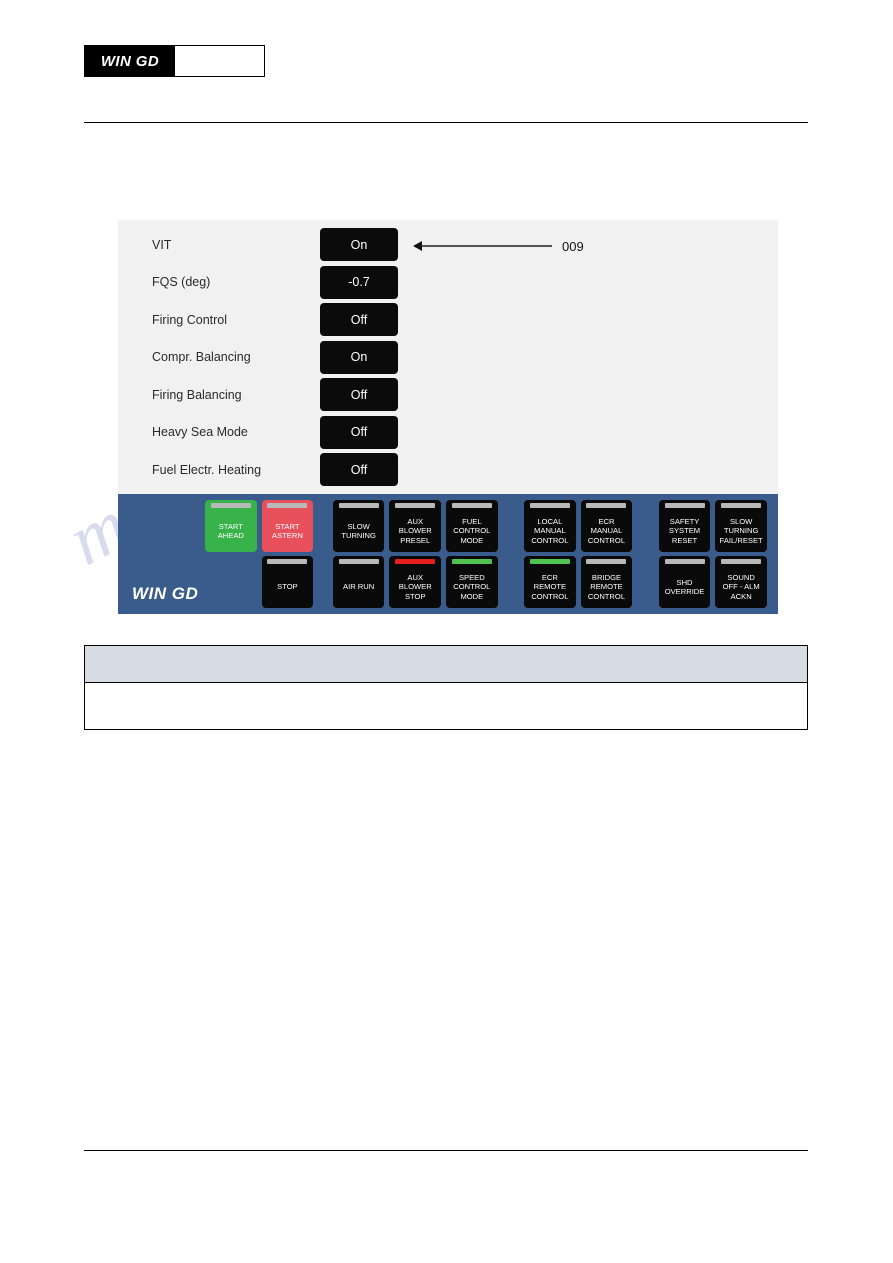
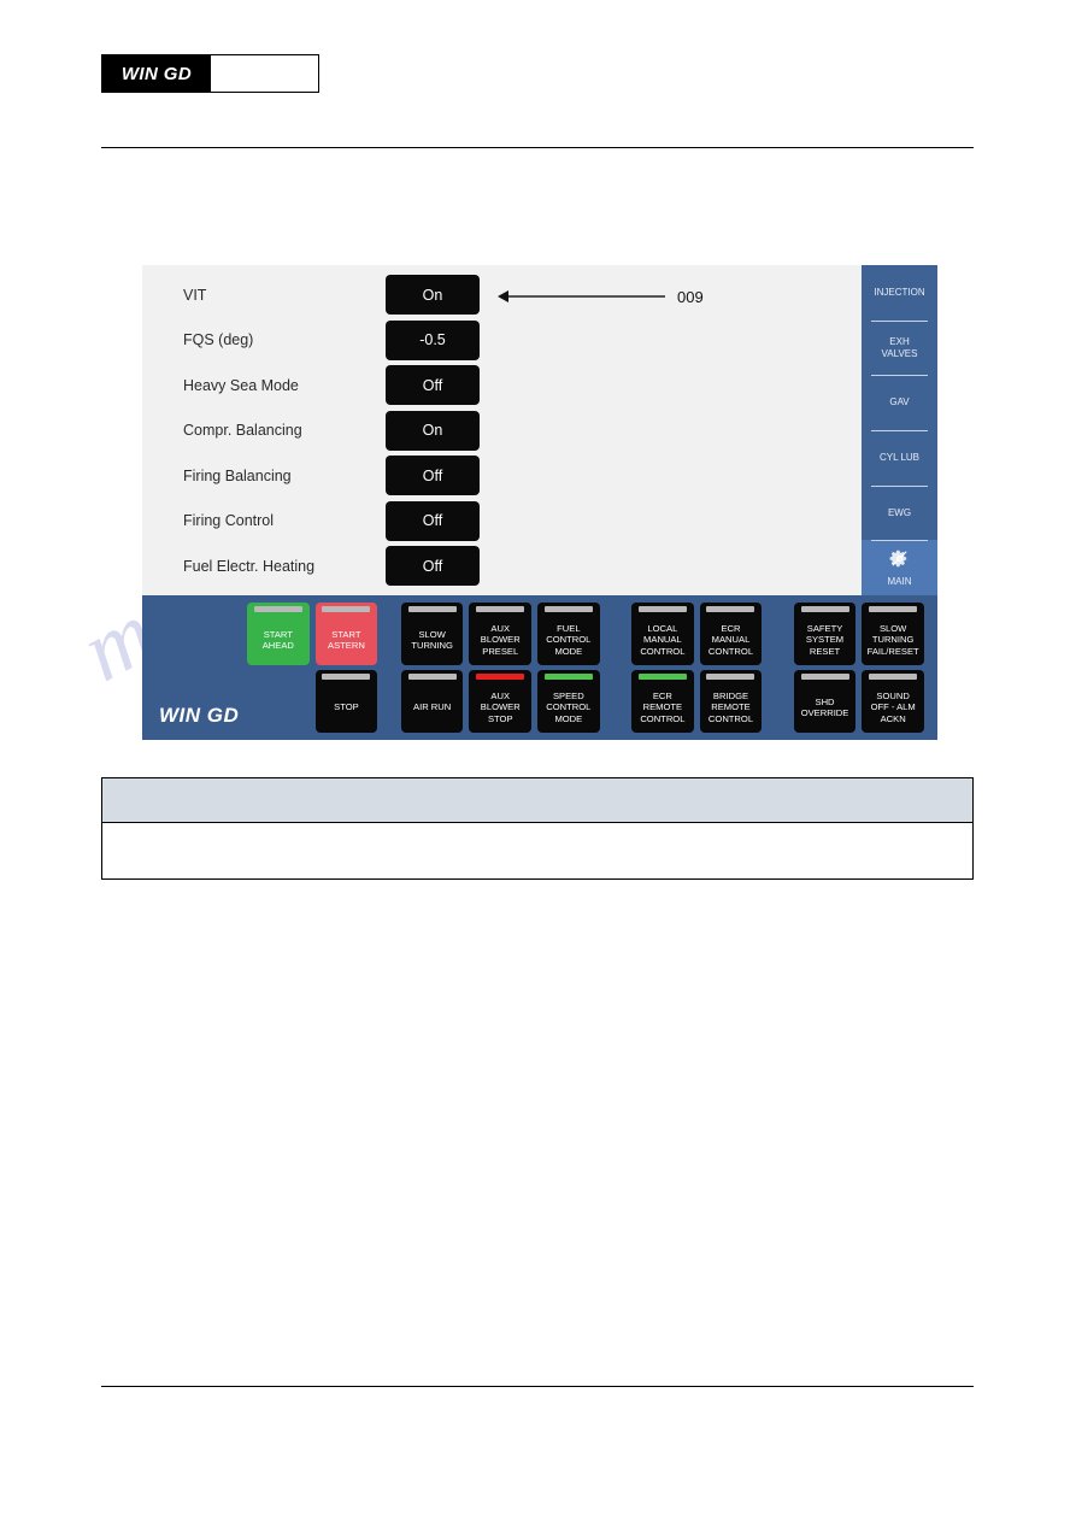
  WIN GD
  VIT
  On
  FQS (deg)
- -0.7
+ -0.5
- Firing Control
+ Heavy Sea Mode
  Off
  Compr. Balancing
  On
  Firing Balancing
  Off
- Heavy Sea Mode
+ Firing Control
  Off
  Fuel Electr. Heating
  Off
  009
+ INJECTION
+ EXH
+ VALVES
+ GAV
+ CYL LUB
+ EWG
+ MAIN
  START
  AHEAD
  START
  ASTERN
  SLOW
  TURNING
  AUX
  BLOWER
  PRESEL
  FUEL
  CONTROL
  MODE
  LOCAL
  MANUAL
  CONTROL
  ECR
  MANUAL
  CONTROL
  SAFETY
  SYSTEM
  RESET
  SLOW
  TURNING
  FAIL/RESET
  STOP
  AIR RUN
  AUX
  BLOWER
  STOP
  SPEED
  CONTROL
  MODE
  ECR
  REMOTE
  CONTROL
  BRIDGE
  REMOTE
  CONTROL
  SHD
  OVERRIDE
  SOUND
  OFF - ALM
  ACKN
  WIN GD
